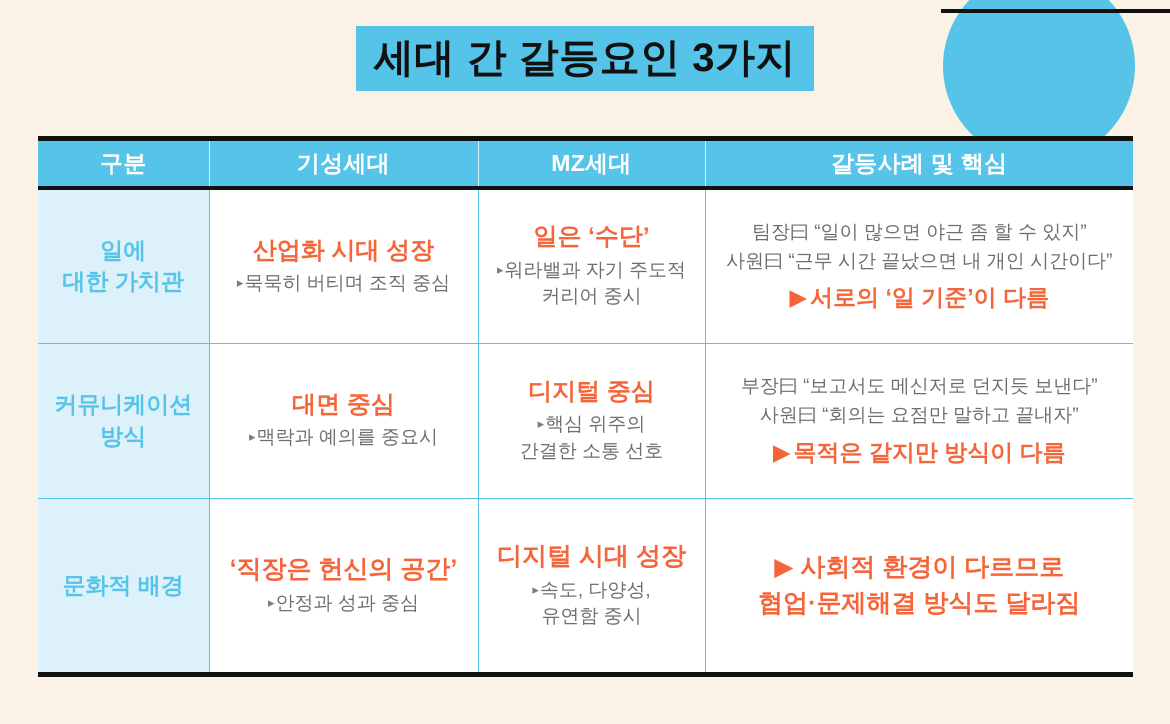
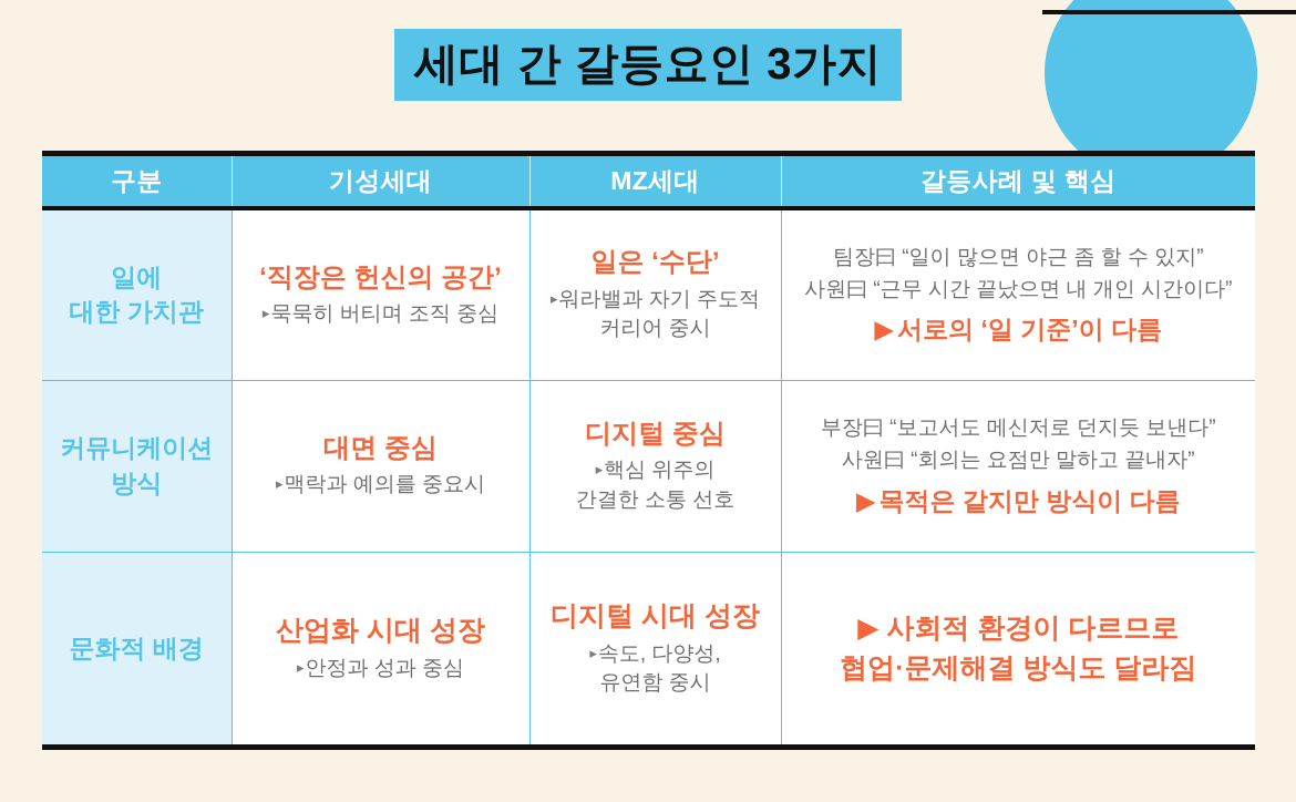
  세대 간 갈등요인 3가지
  구분	기성세대	MZ세대	갈등사례 및 핵심
- 일에 대한 가치관	산업화 시대 성장 ▸묵묵히 버티며 조직 중심	일은 ‘수단’ ▸워라밸과 자기 주도적 커리어 중시	팀장曰 “일이 많으면 야근 좀 할 수 있지” 사원曰 “근무 시간 끝났으면 내 개인 시간이다” ▶서로의 ‘일 기준’이 다름
+ 일에 대한 가치관	‘직장은 헌신의 공간’ ▸묵묵히 버티며 조직 중심	일은 ‘수단’ ▸워라밸과 자기 주도적 커리어 중시	팀장曰 “일이 많으면 야근 좀 할 수 있지” 사원曰 “근무 시간 끝났으면 내 개인 시간이다” ▶서로의 ‘일 기준’이 다름
  커뮤니케이션 방식	대면 중심 ▸맥락과 예의를 중요시	디지털 중심 ▸핵심 위주의 간결한 소통 선호	부장曰 “보고서도 메신저로 던지듯 보낸다” 사원曰 “회의는 요점만 말하고 끝내자” ▶목적은 같지만 방식이 다름
- 문화적 배경	‘직장은 헌신의 공간’ ▸안정과 성과 중심	디지털 시대 성장 ▸속도, 다양성, 유연함 중시	▶ 사회적 환경이 다르므로 협업·문제해결 방식도 달라짐
+ 문화적 배경	산업화 시대 성장 ▸안정과 성과 중심	디지털 시대 성장 ▸속도, 다양성, 유연함 중시	▶ 사회적 환경이 다르므로 협업·문제해결 방식도 달라짐
